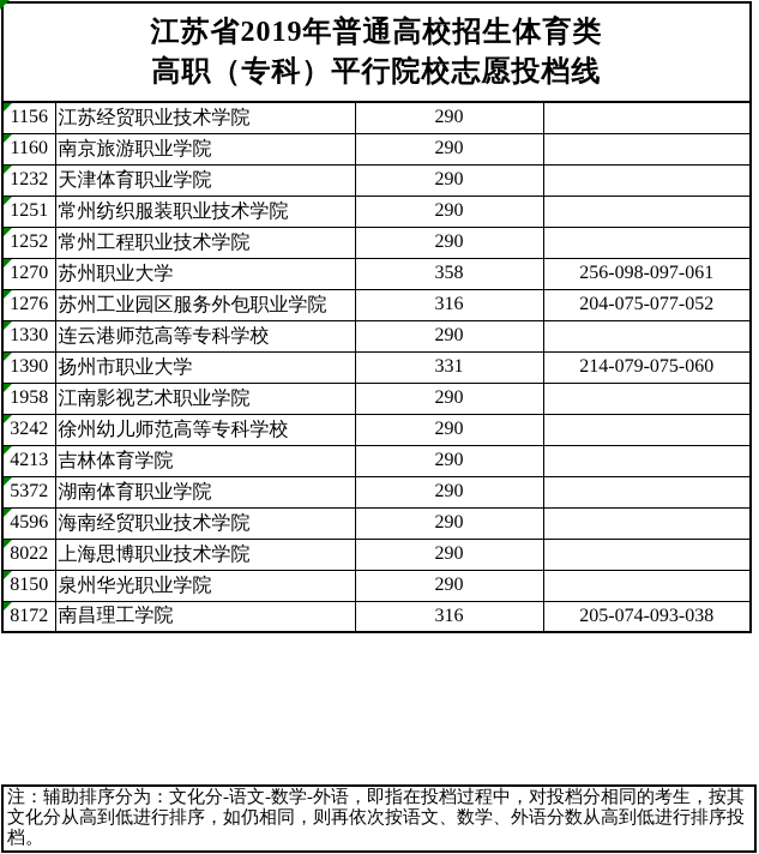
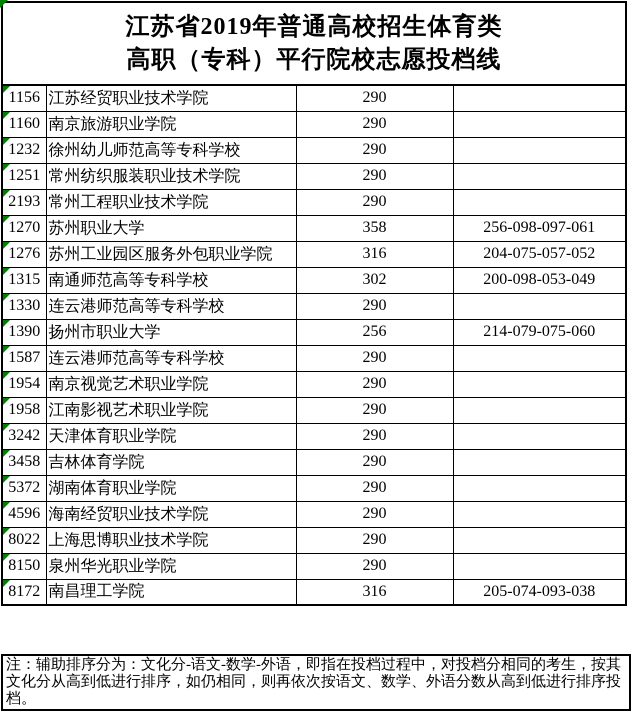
  江苏省2019年普通高校招生体育类 高职（专科）平行院校志愿投档线
  1156	江苏经贸职业技术学院	290
  1160	南京旅游职业学院	290
- 1232	天津体育职业学院	290
+ 1232	徐州幼儿师范高等专科学校	290
  1251	常州纺织服装职业技术学院	290
- 1252	常州工程职业技术学院	290
+ 2193	常州工程职业技术学院	290
  1270	苏州职业大学	358	256-098-097-061
- 1276	苏州工业园区服务外包职业学院	316	204-075-077-052
+ 1276	苏州工业园区服务外包职业学院	316	204-075-057-052
+ 1315	南通师范高等专科学校	302	200-098-053-049
  1330	连云港师范高等专科学校	290
- 1390	扬州市职业大学	331	214-079-075-060
+ 1390	扬州市职业大学	256	214-079-075-060
+ 1587	连云港师范高等专科学校	290
+ 1954	南京视觉艺术职业学院	290
  1958	江南影视艺术职业学院	290
- 3242	徐州幼儿师范高等专科学校	290
+ 3242	天津体育职业学院	290
- 4213	吉林体育学院	290
+ 3458	吉林体育学院	290
  5372	湖南体育职业学院	290
  4596	海南经贸职业技术学院	290
  8022	上海思博职业技术学院	290
  8150	泉州华光职业学院	290
  8172	南昌理工学院	316	205-074-093-038
  注：辅助排序分为：文化分-语文-数学-外语，即指在投档过程中，对投档分相同的考生，按其文化分从高到低进行排序，如仍相同，则再依次按语文、数学、外语分数从高到低进行排序投档。
